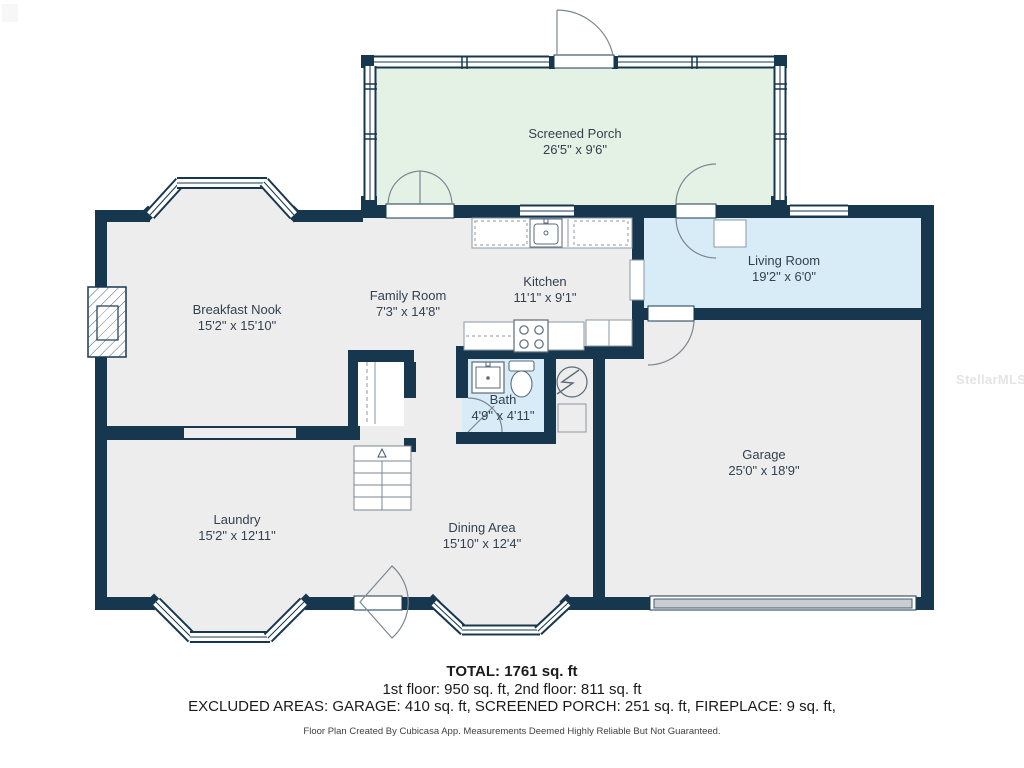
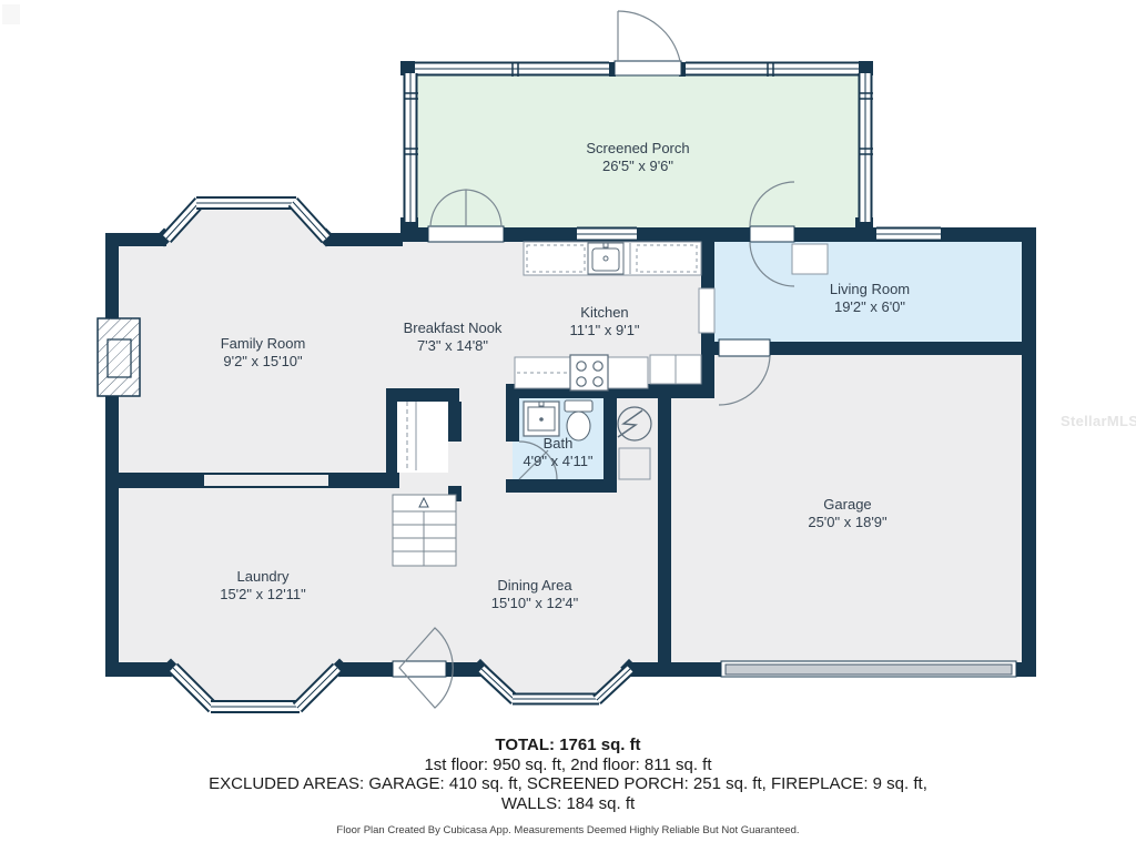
  Screened Porch
  26'5" x 9'6"
- Breakfast Nook
+ Family Room
- 15'2" x 15'10"
+ 9'2" x 15'10"
- Family Room
+ Breakfast Nook
  7'3" x 14'8"
  Kitchen
  11'1" x 9'1"
  Living Room
  19'2" x 6'0"
  Bath
  4'9" x 4'11"
  Garage
  25'0" x 18'9"
  Laundry
  15'2" x 12'11"
  Dining Area
  15'10" x 12'4"
  TOTAL: 1761 sq. ft
  1st floor: 950 sq. ft, 2nd floor: 811 sq. ft
  EXCLUDED AREAS: GARAGE: 410 sq. ft, SCREENED PORCH: 251 sq. ft, FIREPLACE: 9 sq. ft,
+ WALLS: 184 sq. ft
  Floor Plan Created By Cubicasa App. Measurements Deemed Highly Reliable But Not Guaranteed.
  StellarMLS
